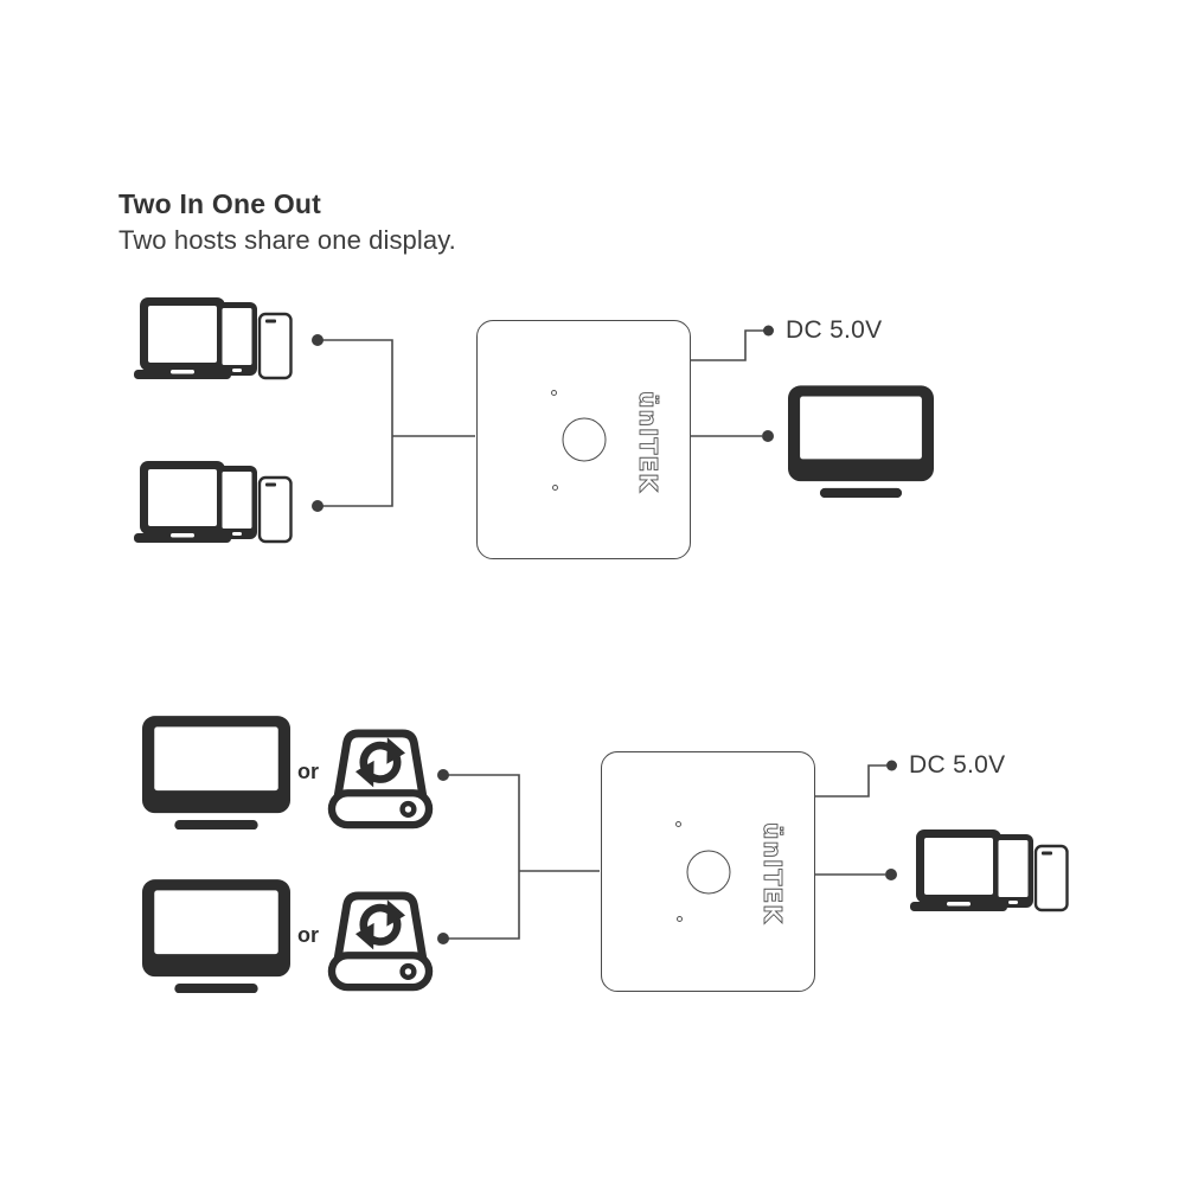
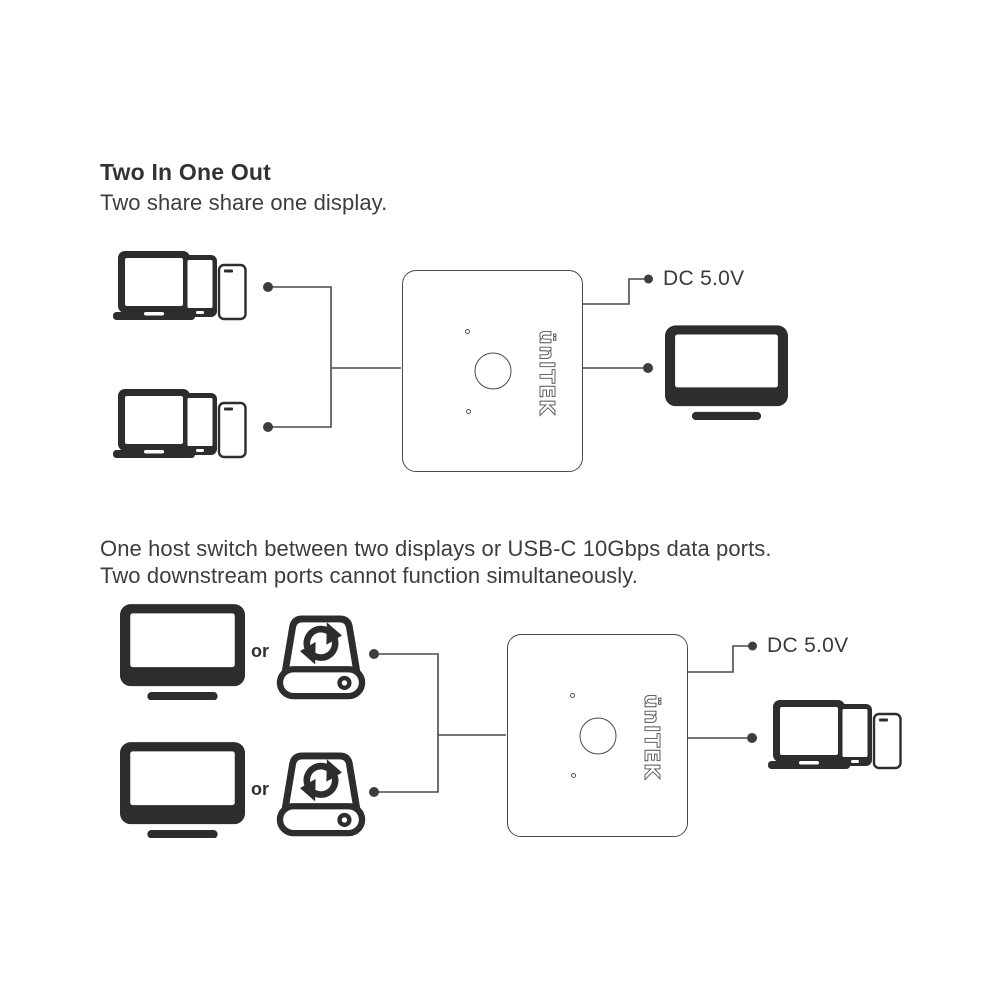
  Two In One Out
- Two hosts share one display.
+ Two share share one display.
  DC 5.0V
+ One host switch between two displays or USB-C 10Gbps data ports.
+ Two downstream ports cannot function simultaneously.
  or
  or
  DC 5.0V
